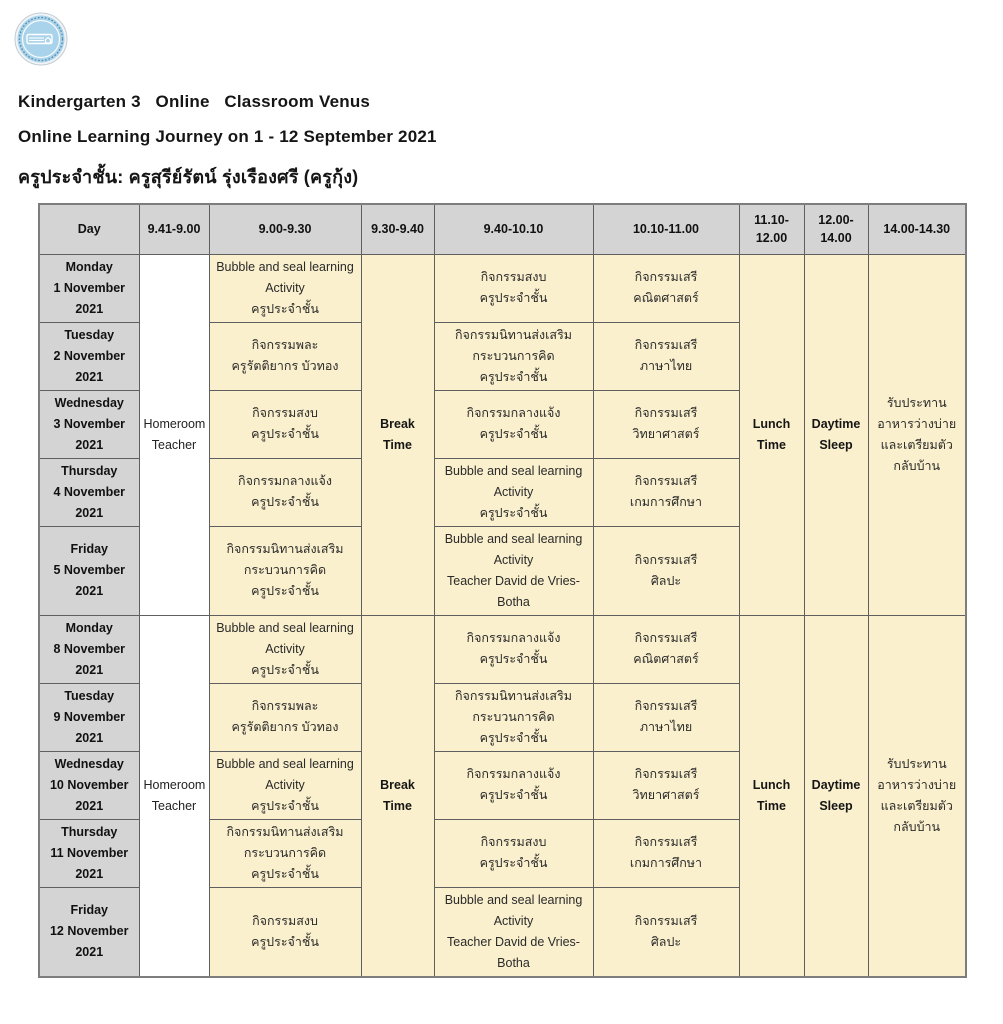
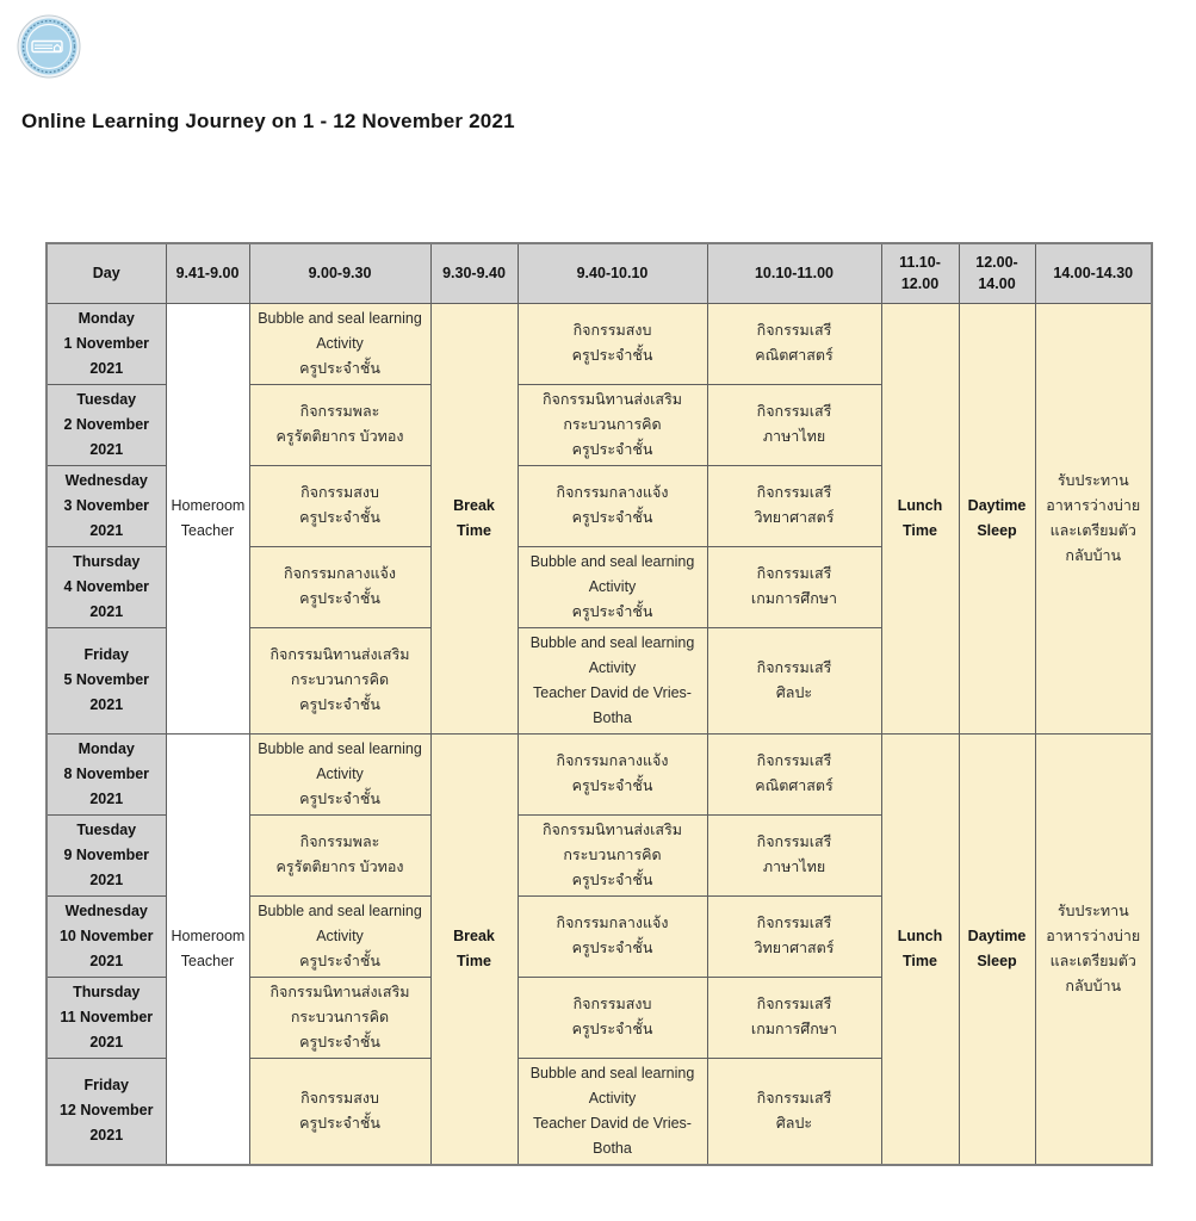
- Kindergarten 3 Online Classroom Venus
- Online Learning Journey on 1 - 12 September 2021
+ Online Learning Journey on 1 - 12 November 2021
- ครูประจำชั้น: ครูสุรีย์รัตน์ รุ่งเรืองศรี (ครูกุ้ง)
  Day	9.41-9.00	9.00-9.30	9.30-9.40	9.40-10.10	10.10-11.00	11.10- 12.00	12.00- 14.00	14.00-14.30
  Monday 1 November 2021	Homeroom Teacher	Bubble and seal learning Activity ครูประจำชั้น	Break Time	กิจกรรมสงบ ครูประจำชั้น	กิจกรรมเสรี คณิตศาสตร์	Lunch Time	Daytime Sleep	รับประทาน อาหารว่างบ่าย และเตรียมตัว กลับบ้าน
  Tuesday 2 November 2021	กิจกรรมพละ ครูรัตติยากร บัวทอง	กิจกรรมนิทานส่งเสริม กระบวนการคิด ครูประจำชั้น	กิจกรรมเสรี ภาษาไทย
  Wednesday 3 November 2021	กิจกรรมสงบ ครูประจำชั้น	กิจกรรมกลางแจ้ง ครูประจำชั้น	กิจกรรมเสรี วิทยาศาสตร์
  Thursday 4 November 2021	กิจกรรมกลางแจ้ง ครูประจำชั้น	Bubble and seal learning Activity ครูประจำชั้น	กิจกรรมเสรี เกมการศึกษา
  Friday 5 November 2021	กิจกรรมนิทานส่งเสริม กระบวนการคิด ครูประจำชั้น	Bubble and seal learning Activity Teacher David de Vries- Botha	กิจกรรมเสรี ศิลปะ
  Monday 8 November 2021	Homeroom Teacher	Bubble and seal learning Activity ครูประจำชั้น	Break Time	กิจกรรมกลางแจ้ง ครูประจำชั้น	กิจกรรมเสรี คณิตศาสตร์	Lunch Time	Daytime Sleep	รับประทาน อาหารว่างบ่าย และเตรียมตัว กลับบ้าน
  Tuesday 9 November 2021	กิจกรรมพละ ครูรัตติยากร บัวทอง	กิจกรรมนิทานส่งเสริม กระบวนการคิด ครูประจำชั้น	กิจกรรมเสรี ภาษาไทย
  Wednesday 10 November 2021	Bubble and seal learning Activity ครูประจำชั้น	กิจกรรมกลางแจ้ง ครูประจำชั้น	กิจกรรมเสรี วิทยาศาสตร์
  Thursday 11 November 2021	กิจกรรมนิทานส่งเสริม กระบวนการคิด ครูประจำชั้น	กิจกรรมสงบ ครูประจำชั้น	กิจกรรมเสรี เกมการศึกษา
  Friday 12 November 2021	กิจกรรมสงบ ครูประจำชั้น	Bubble and seal learning Activity Teacher David de Vries- Botha	กิจกรรมเสรี ศิลปะ
